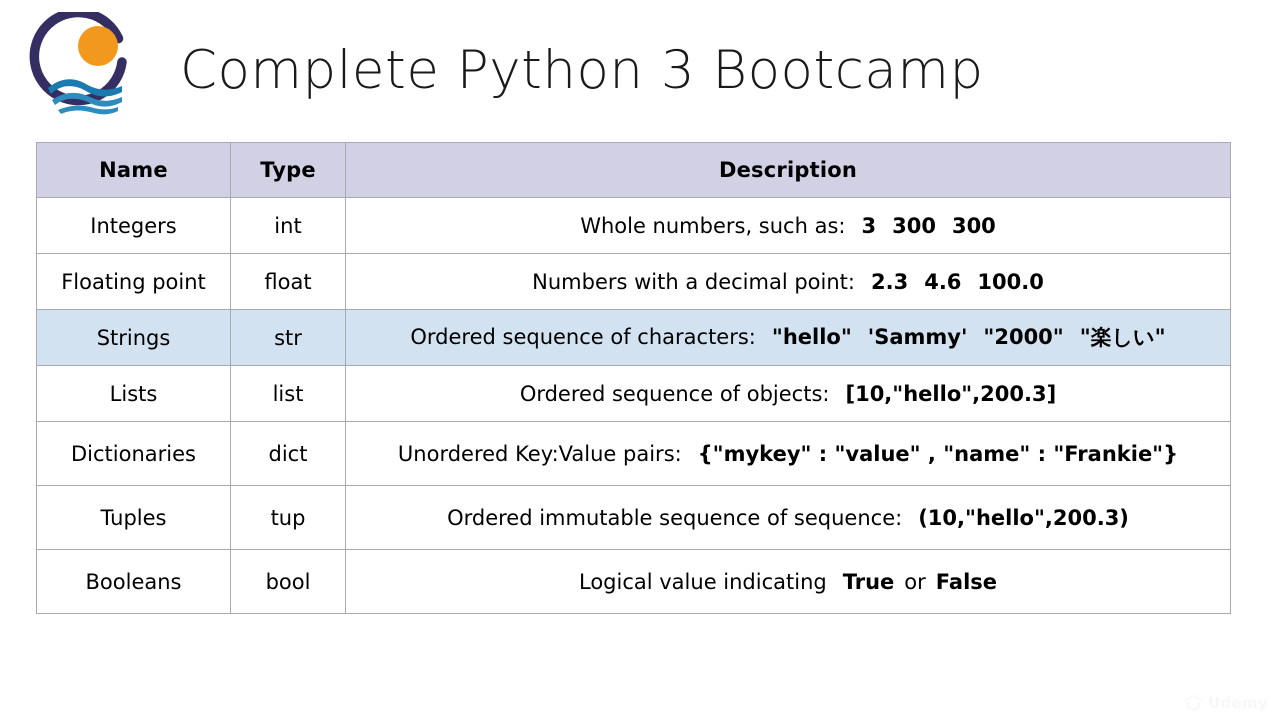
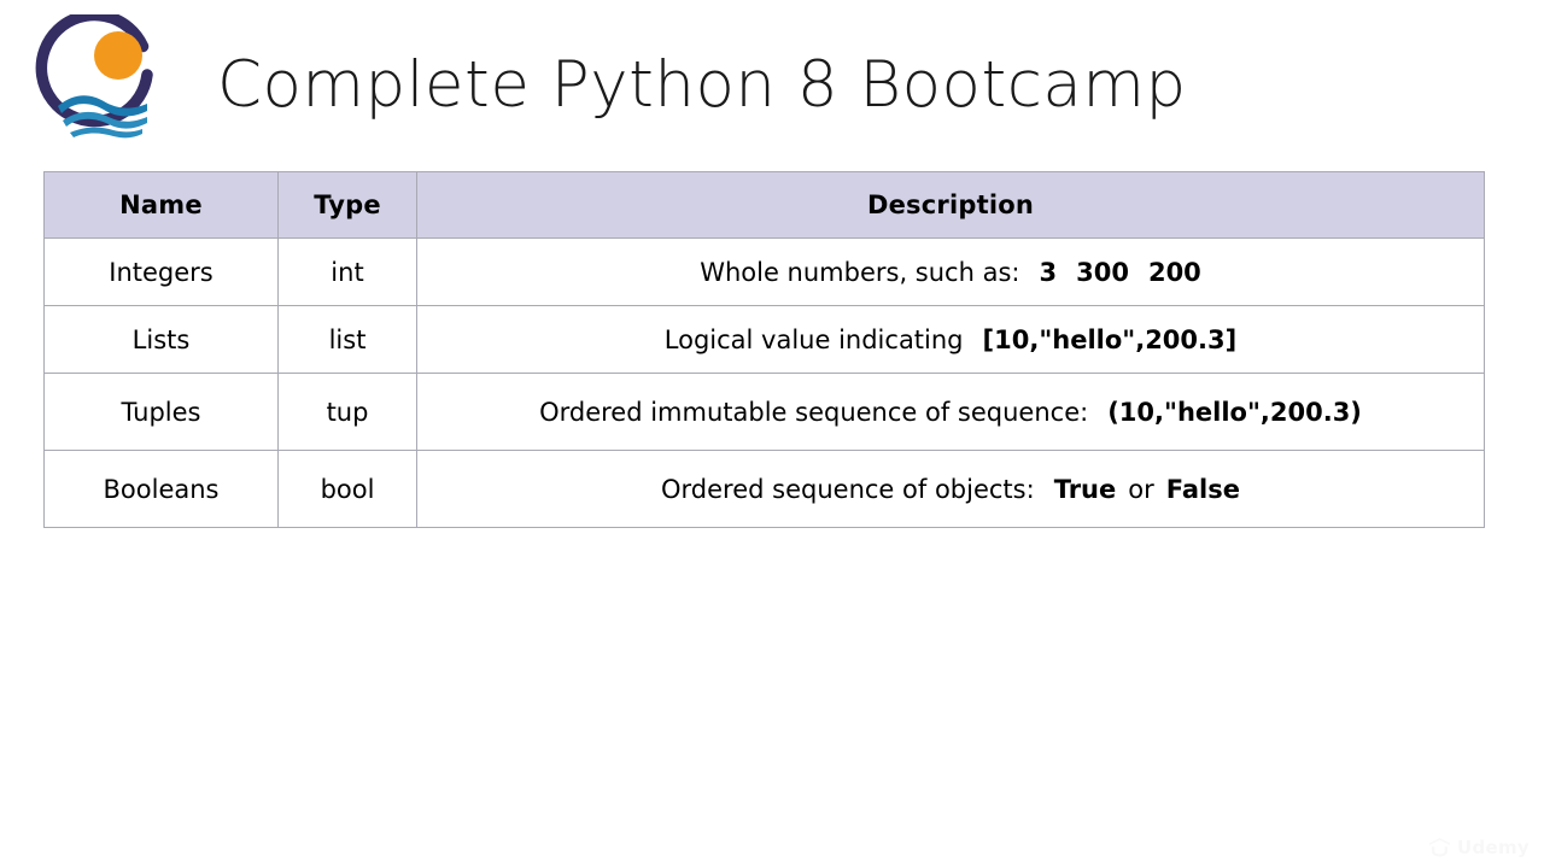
- Complete Python 3 Bootcamp
+ Complete Python 8 Bootcamp
  Name	Type	Description
- Integers	int	Whole numbers, such as: 3 300 300
+ Integers	int	Whole numbers, such as: 3 300 200
- Floating point	float	Numbers with a decimal point: 2.3 4.6 100.0
- Strings	str	Ordered sequence of characters: "hello" 'Sammy' "2000" "楽しい"
- Lists	list	Ordered sequence of objects: [10,"hello",200.3]
+ Lists	list	Logical value indicating [10,"hello",200.3]
- Dictionaries	dict	Unordered Key:Value pairs: {"mykey" : "value" , "name" : "Frankie"}
  Tuples	tup	Ordered immutable sequence of sequence: (10,"hello",200.3)
- Booleans	bool	Logical value indicating True or False
+ Booleans	bool	Ordered sequence of objects: True or False
